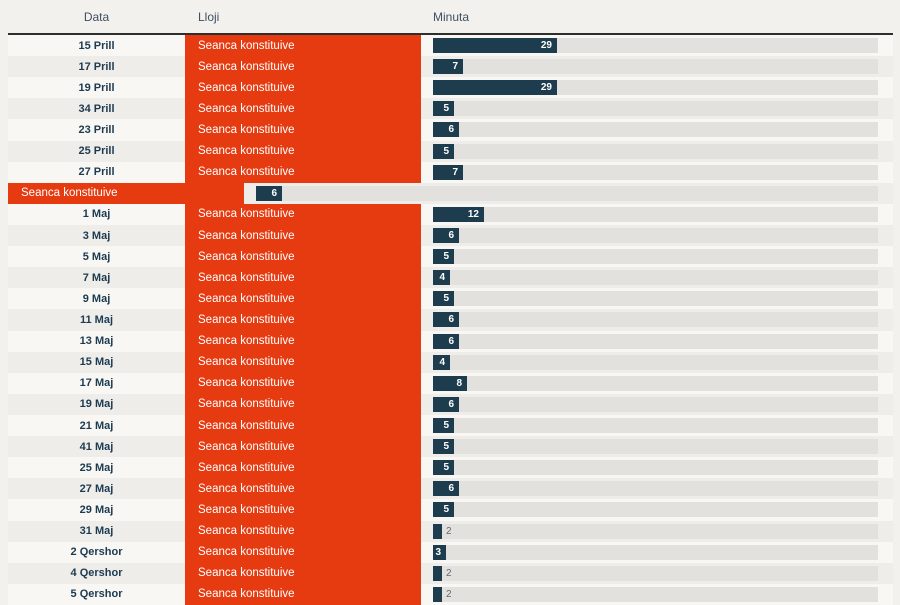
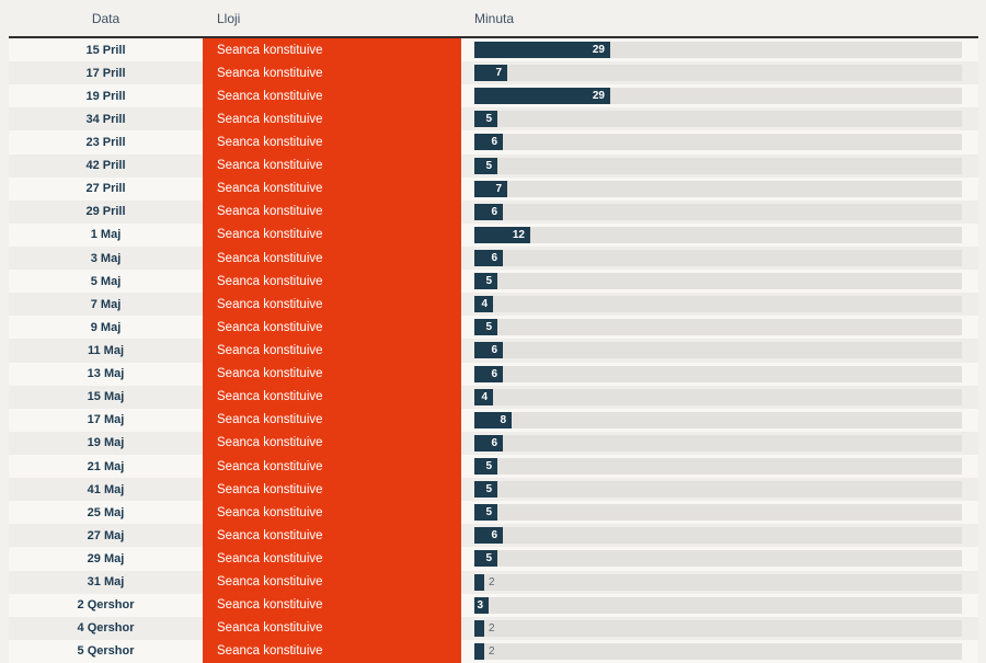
  Data
  Lloji
  Minuta
  15 Prill
  Seanca konstituive
  29
  17 Prill
  Seanca konstituive
  7
  19 Prill
  Seanca konstituive
  29
  34 Prill
  Seanca konstituive
  5
  23 Prill
  Seanca konstituive
  6
- 25 Prill
+ 42 Prill
  Seanca konstituive
  5
  27 Prill
  Seanca konstituive
  7
+ 29 Prill
  Seanca konstituive
  6
  1 Maj
  Seanca konstituive
  12
  3 Maj
  Seanca konstituive
  6
  5 Maj
  Seanca konstituive
  5
  7 Maj
  Seanca konstituive
  4
  9 Maj
  Seanca konstituive
  5
  11 Maj
  Seanca konstituive
  6
  13 Maj
  Seanca konstituive
  6
  15 Maj
  Seanca konstituive
  4
  17 Maj
  Seanca konstituive
  8
  19 Maj
  Seanca konstituive
  6
  21 Maj
  Seanca konstituive
  5
  41 Maj
  Seanca konstituive
  5
  25 Maj
  Seanca konstituive
  5
  27 Maj
  Seanca konstituive
  6
  29 Maj
  Seanca konstituive
  5
  31 Maj
  Seanca konstituive
  2
  2 Qershor
  Seanca konstituive
  3
  4 Qershor
  Seanca konstituive
  2
  5 Qershor
  Seanca konstituive
  2
